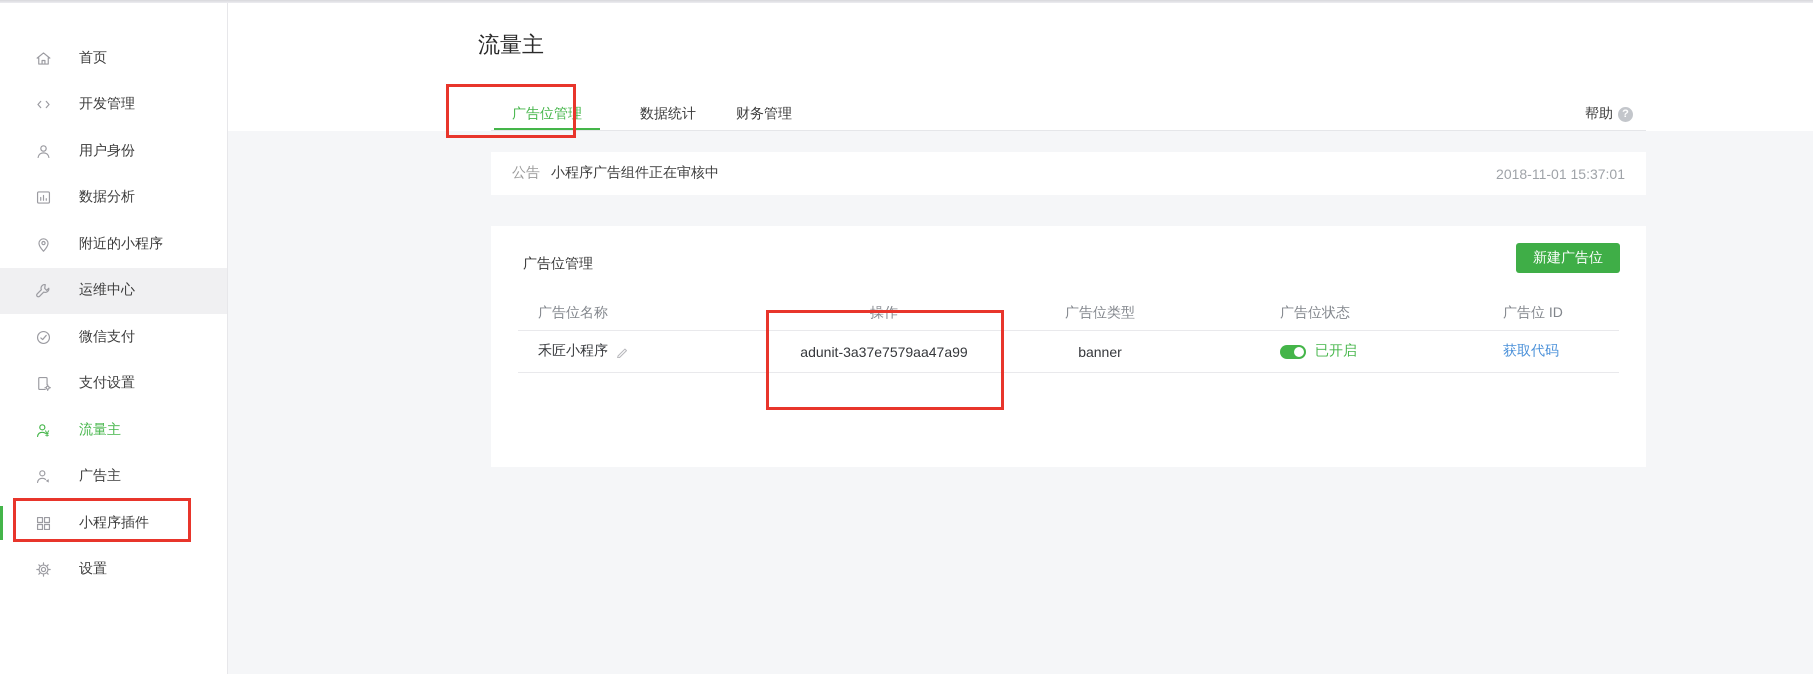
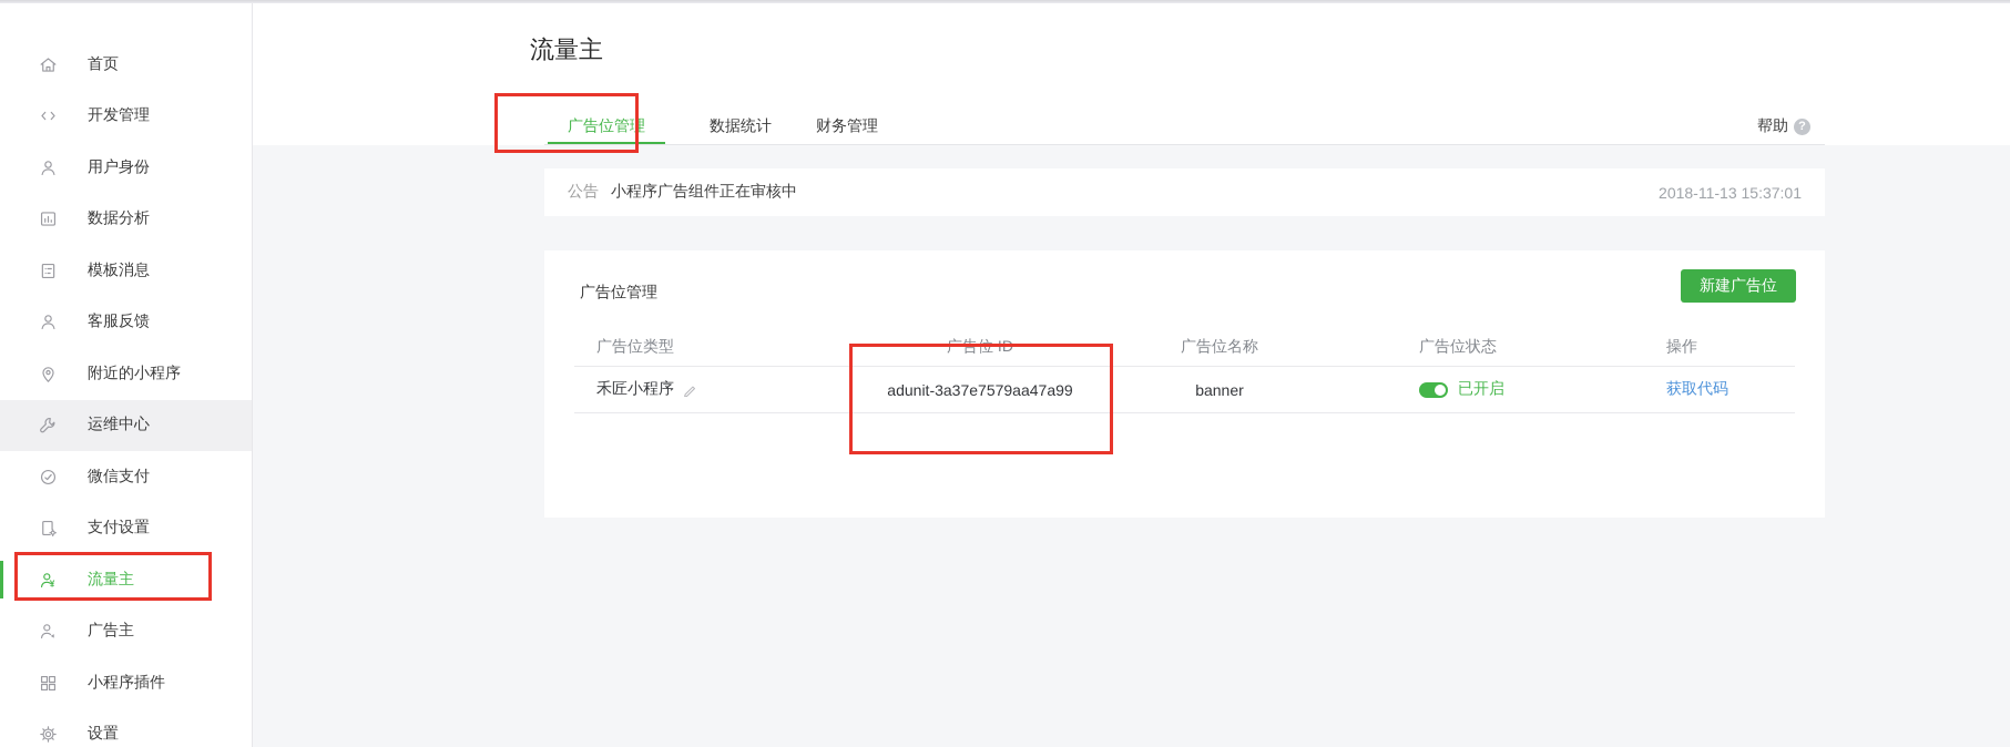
  首页
  开发管理
  用户身份
  数据分析
+ 模板消息
+ 客服反馈
  附近的小程序
  运维中心
  微信支付
  支付设置
  ¥
  流量主
  广告主
  小程序插件
  设置
  流量主
  广告位管理
  数据统计
  财务管理
  帮助
  ?
  公告
  小程序广告组件正在审核中
- 2018-11-01 15:37:01
+ 2018-11-13 15:37:01
  广告位管理
  新建广告位
- 广告位名称
+ 广告位类型
- 操作
+ 广告位 ID
- 广告位类型
+ 广告位名称
  广告位状态
- 广告位 ID
+ 操作
  禾匠小程序
  adunit-3a37e7579aa47a99
  banner
  已开启
  获取代码
